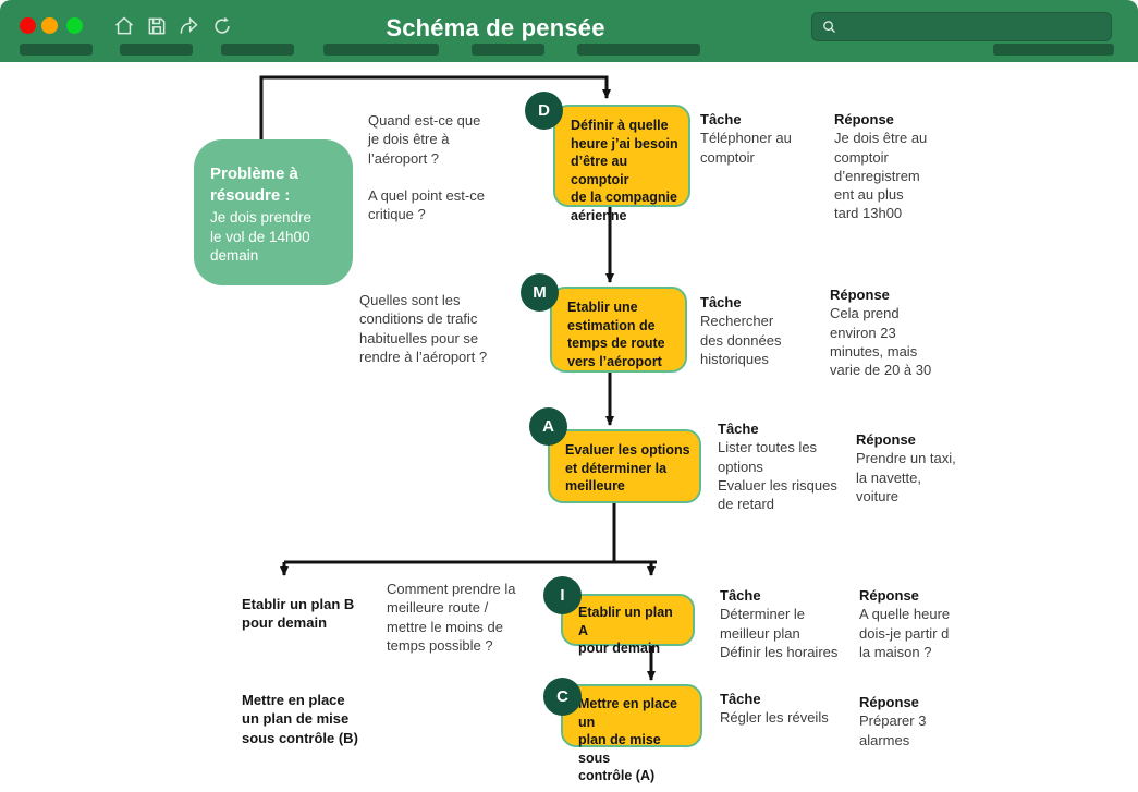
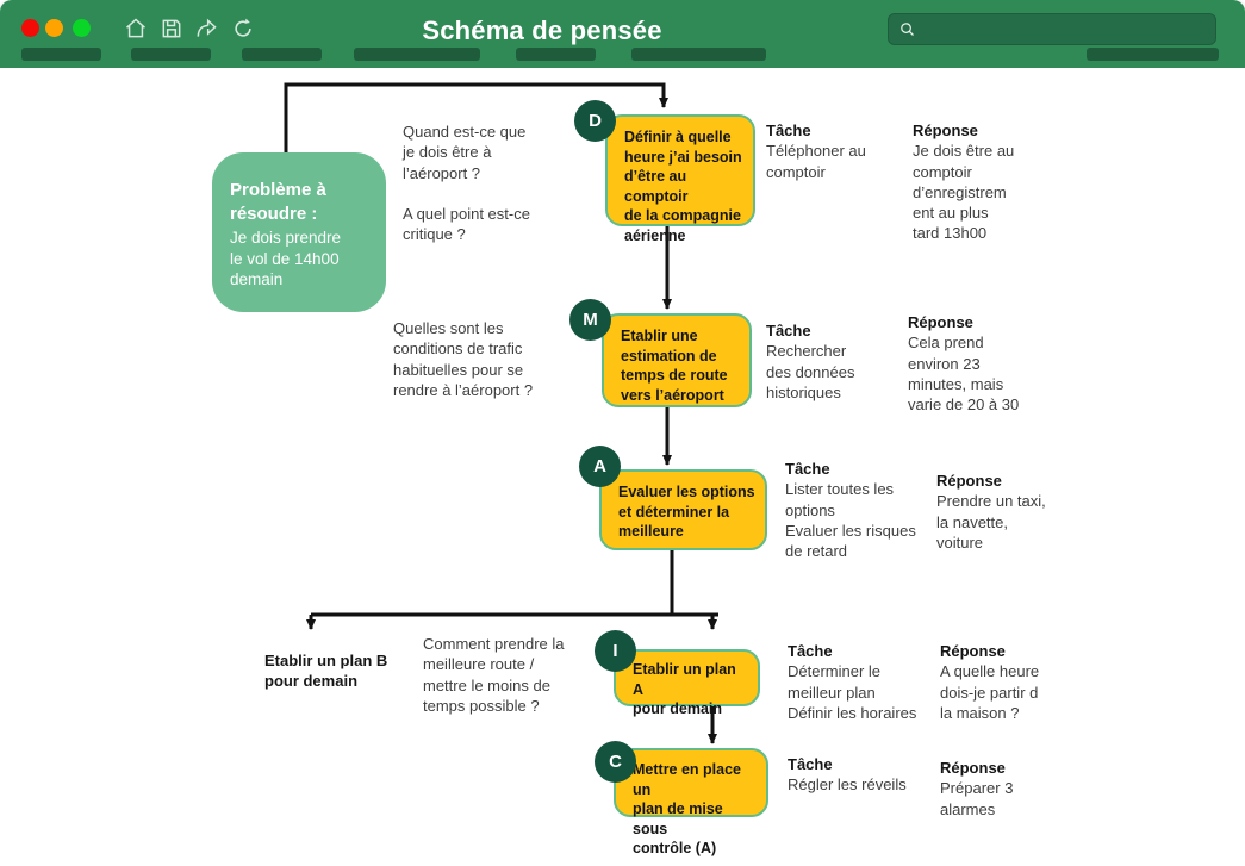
  Schéma de pensée
  Problème à
  résoudre :
  Je dois prendre
  le vol de 14h00
  demain
  Quand est-ce que
  je dois être à
  l’aéroport ?
  A quel point est-ce
  critique ?
  D
  Définir à quelle
  heure j’ai besoin
  d’être au comptoir
  de la compagnie
  aérienne
  Tâche
  Téléphoner au
  comptoir
  Réponse
  Je dois être au
  comptoir
  d’enregistrem
  ent au plus
  tard 13h00
  Quelles sont les
  conditions de trafic
  habituelles pour se
  rendre à l’aéroport ?
  M
  Etablir une
  estimation de
  temps de route
  vers l’aéroport
  Tâche
  Rechercher
  des données
  historiques
  Réponse
  Cela prend
  environ 23
  minutes, mais
  varie de 20 à 30
  A
  Evaluer les options
  et déterminer la
  meilleure
  Tâche
  Lister toutes les
  options
  Evaluer les risques
  de retard
  Réponse
  Prendre un taxi,
  la navette,
  voiture
  Etablir un plan B
  pour demain
  Comment prendre la
  meilleure route /
  mettre le moins de
  temps possible ?
  I
  Etablir un plan A
  pour demain
  Tâche
  Déterminer le
  meilleur plan
  Définir les horaires
  Réponse
  A quelle heure
  dois-je partir d
  la maison ?
- Mettre en place
- un plan de mise
- sous contrôle (B)
  C
  Mettre en place un
  plan de mise sous
  contrôle (A)
  Tâche
  Régler les réveils
  Réponse
  Préparer 3
  alarmes
